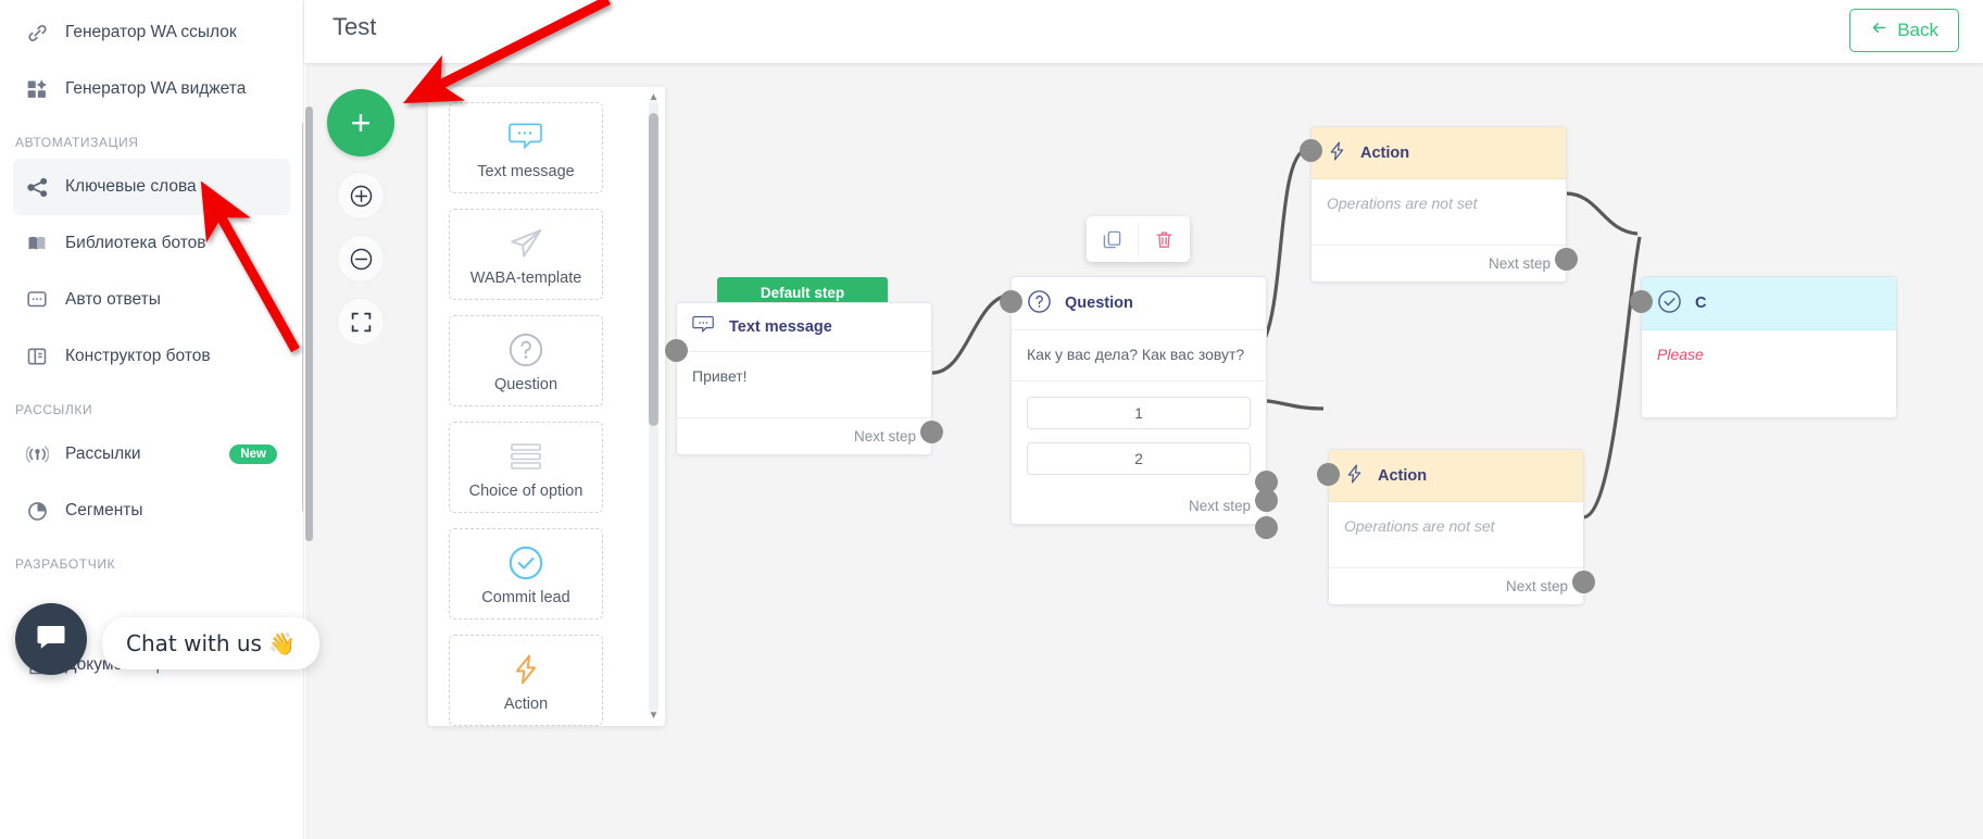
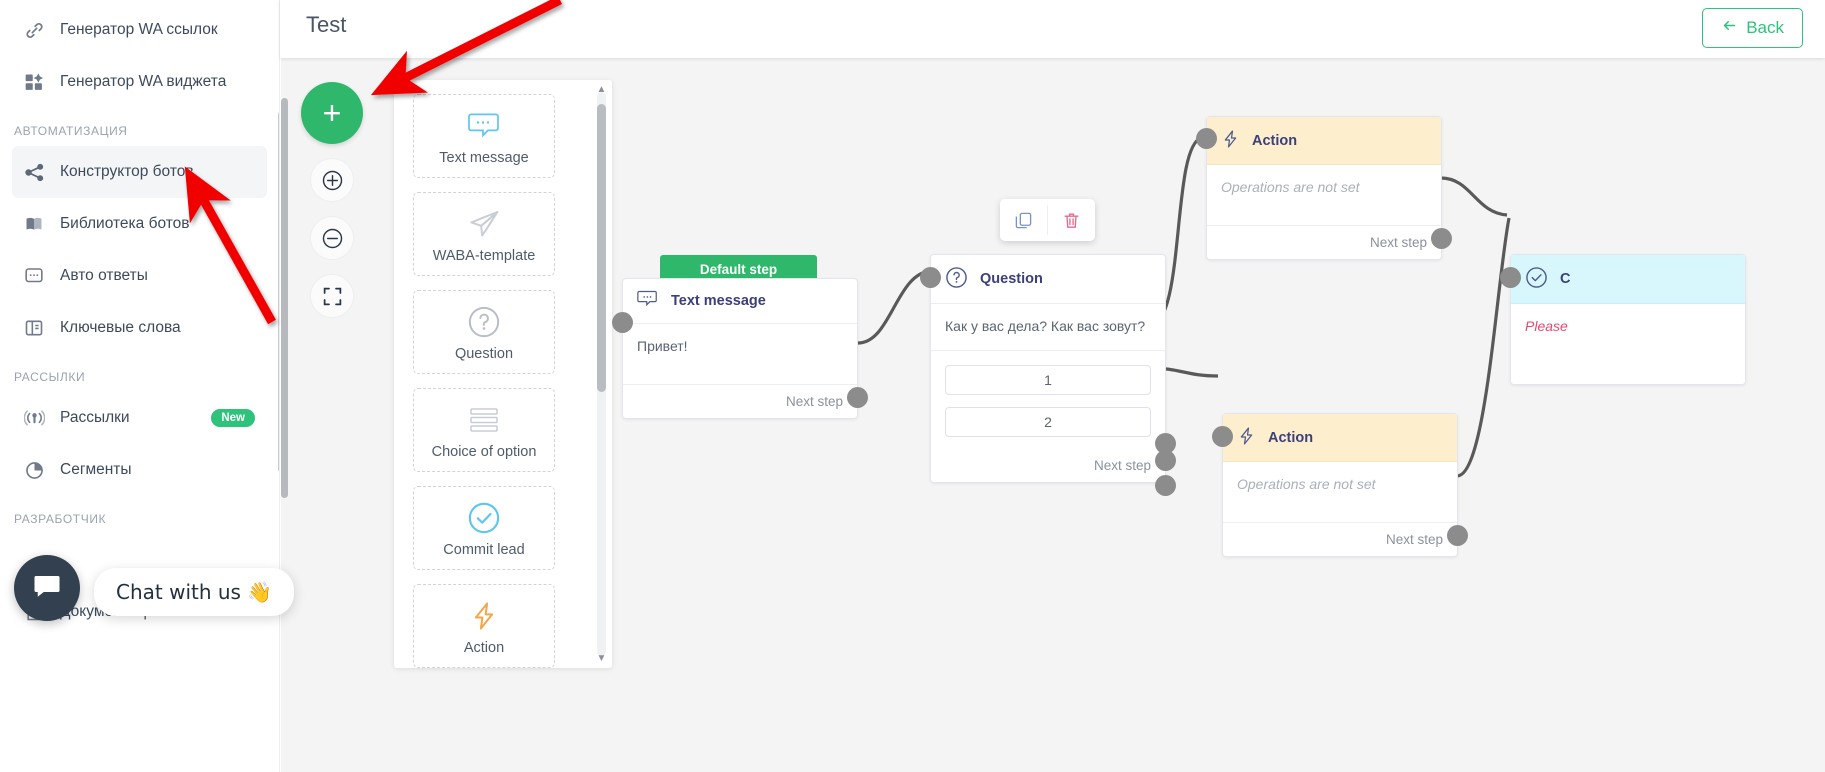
  Генератор WA ссылок
  Генератор WA виджета
  АВТОМАТИЗАЦИЯ
- Ключевые слова
+ Конструктор ботов
  Библиотека ботов
  Авто ответы
- Конструктор ботов
+ Ключевые слова
  РАССЫЛКИ
  Рассылки
  New
  Сегменты
  РАЗРАБОТЧИК
  Test
  Back
  +
  ▲
  ▼
  Text message
  WABA-template
  Question
  Choice of option
  Commit lead
  Action
  Default step
  Text message
  Привет!
  Next step
  Question
  Как у вас дела? Как вас зовут?
  1
  2
  Next step
  Action
  Operations are not set
  Next step
  Action
  Operations are not set
  Next step
  C
  Please
  Chat with us 👋
